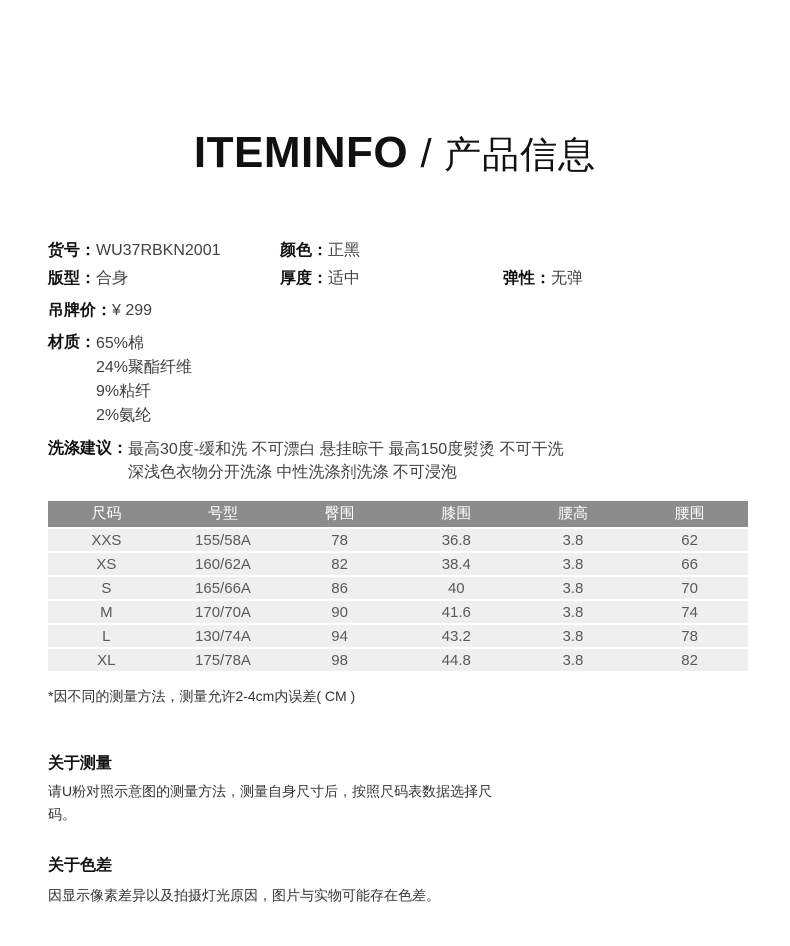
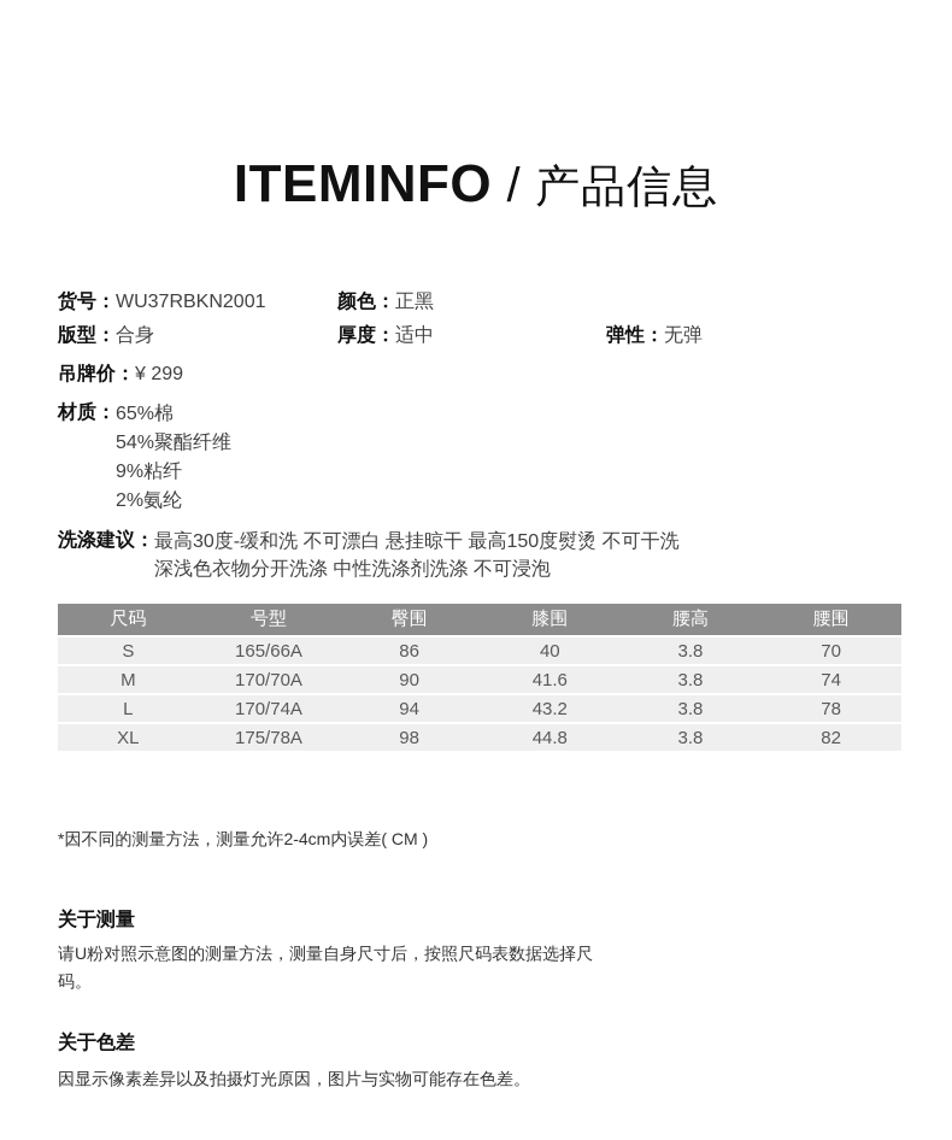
  ITEMINFO / 产品信息
  货号：WU37RBKN2001
  颜色：正黑
  版型：合身
  厚度：适中
  弹性：无弹
  吊牌价：¥ 299
  材质：
  65%棉
- 24%聚酯纤维
+ 54%聚酯纤维
  9%粘纤
  2%氨纶
  洗涤建议：
  最高30度-缓和洗 不可漂白 悬挂晾干 最高150度熨烫 不可干洗
  深浅色衣物分开洗涤 中性洗涤剂洗涤 不可浸泡
  尺码	号型	臀围	膝围	腰高	腰围
- XXS	155/58A	78	36.8	3.8	62
- XS	160/62A	82	38.4	3.8	66
  S	165/66A	86	40	3.8	70
  M	170/70A	90	41.6	3.8	74
- L	130/74A	94	43.2	3.8	78
+ L	170/74A	94	43.2	3.8	78
  XL	175/78A	98	44.8	3.8	82
  *因不同的测量方法，测量允许2-4cm内误差( CM )
  关于测量
  请U粉对照示意图的测量方法，测量自身尺寸后，按照尺码表数据选择尺码。
  关于色差
  因显示像素差异以及拍摄灯光原因，图片与实物可能存在色差。
